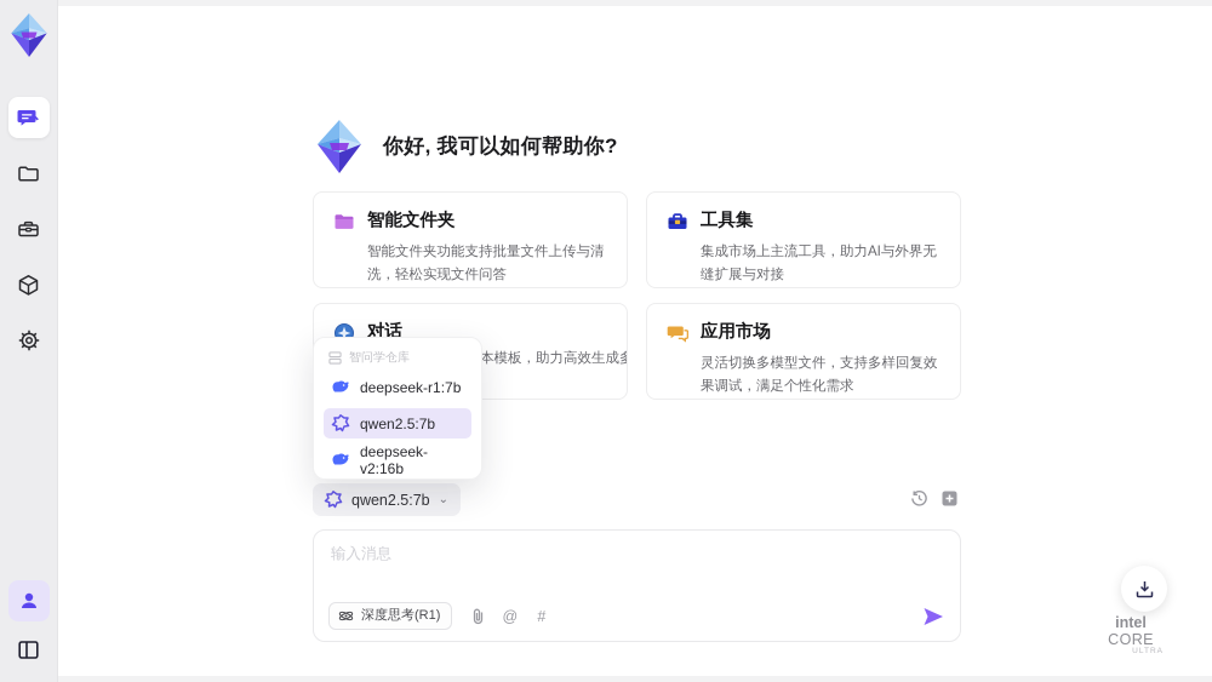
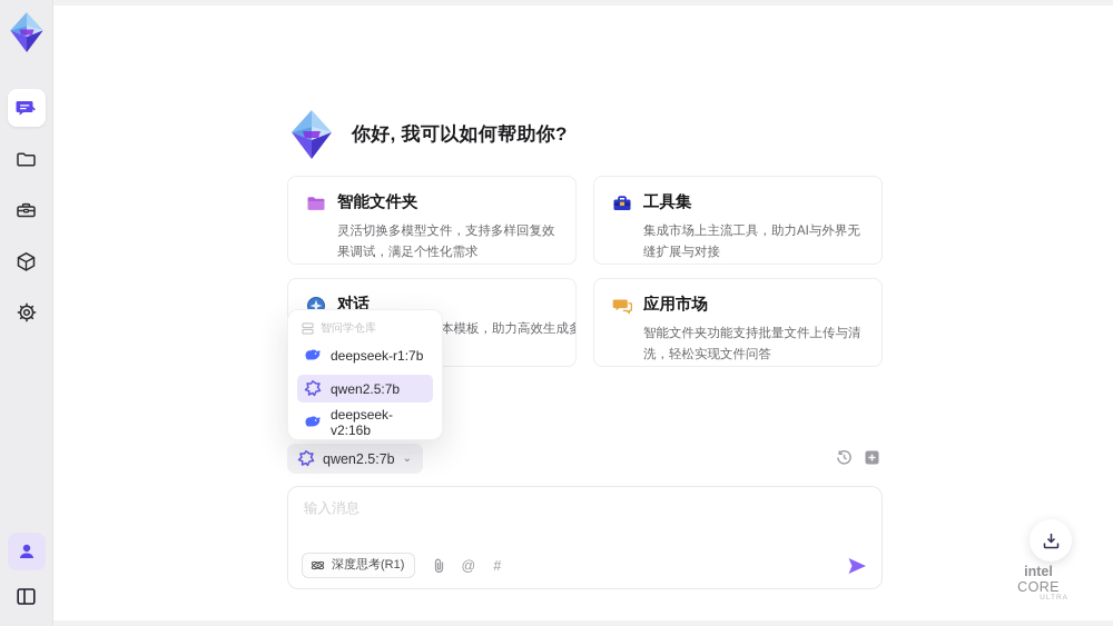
  你好, 我可以如何帮助你?
  智能文件夹
- 智能文件夹功能支持批量文件上传与清洗，轻松实现文件问答
+ 灵活切换多模型文件，支持多样回复效果调试，满足个性化需求
  工具集
  集成市场上主流工具，助力AI与外界无缝扩展与对接
  对话
  本模板，助力高效生成多
  应用市场
- 灵活切换多模型文件，支持多样回复效果调试，满足个性化需求
+ 智能文件夹功能支持批量文件上传与清洗，轻松实现文件问答
  qwen2.5:7b
  ⌄
  输入消息
  深度思考(R1)
  @
  #
  智问学仓库
  deepseek-r1:7b
  qwen2.5:7b
  deepseek-v2:16b
  intel CORE
